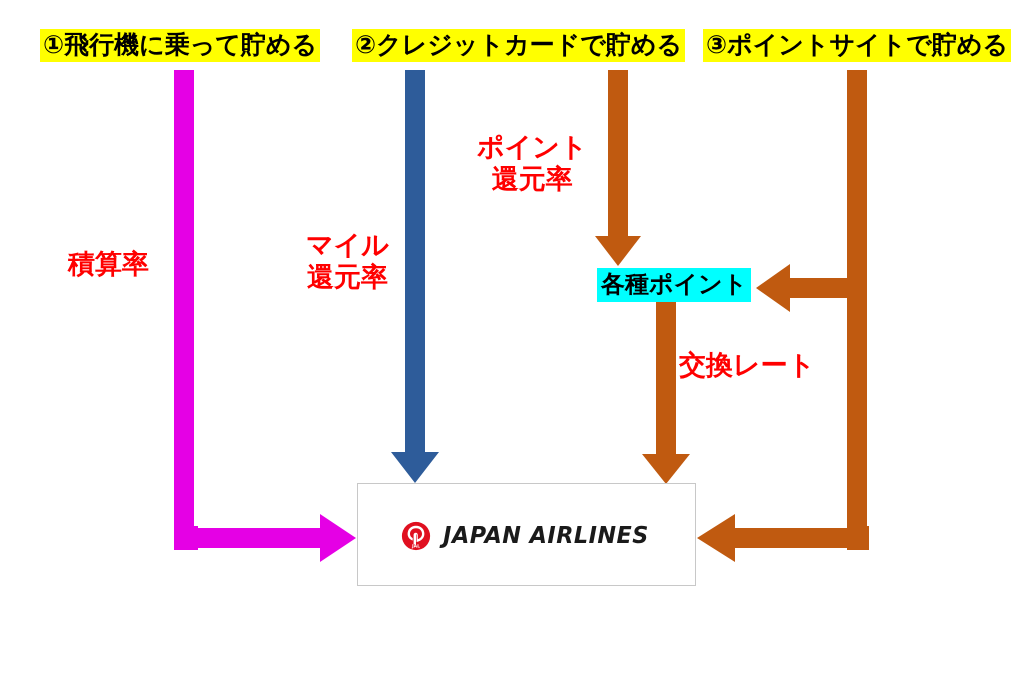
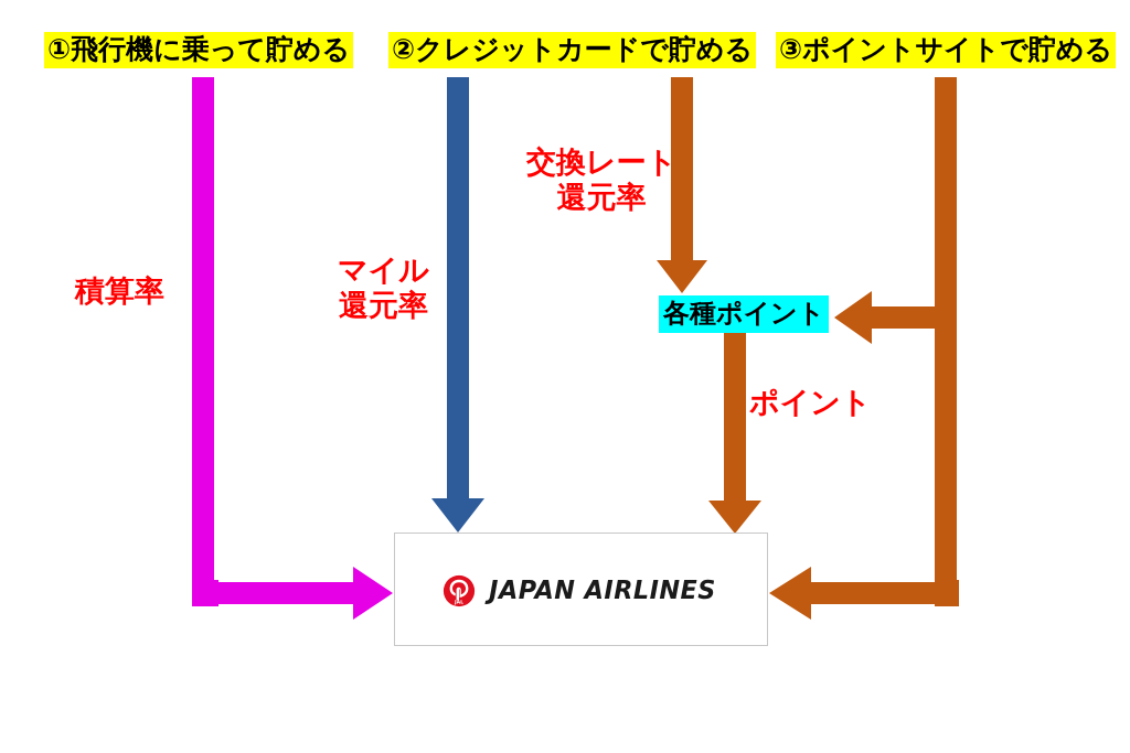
  ①飛行機に乗って貯める
  ②クレジットカードで貯める
  ③ポイントサイトで貯める
  積算率
  マイル
  還元率
- ポイント
+ 交換レート
  還元率
- 交換レート
+ ポイント
  各種ポイント
  JAPAN AIRLINES
